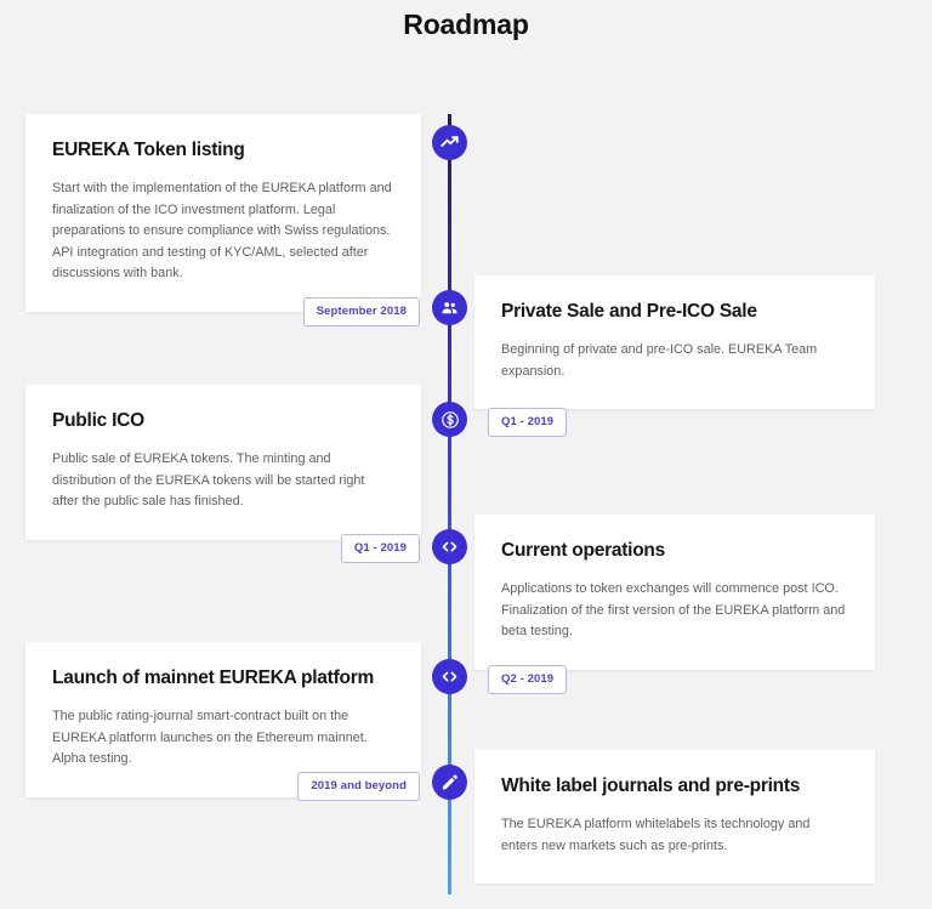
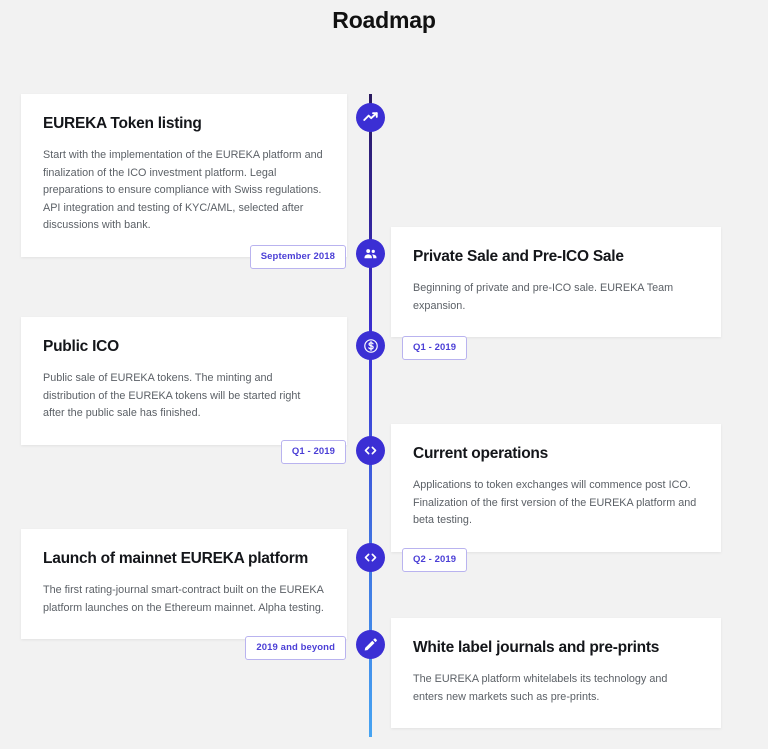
  Roadmap
  EUREKA Token listing
  Start with the implementation of the EUREKA platform and finalization of the ICO investment platform. Legal preparations to ensure compliance with Swiss regulations. API integration and testing of KYC/AML, selected after discussions with bank.
  September 2018
  Private Sale and Pre-ICO Sale
  Beginning of private and pre-ICO sale. EUREKA Team expansion.
  Public ICO
  Public sale of EUREKA tokens. The minting and distribution of the EUREKA tokens will be started right after the public sale has finished.
  Q1 - 2019
  Q1 - 2019
  Current operations
  Applications to token exchanges will commence post ICO. Finalization of the first version of the EUREKA platform and beta testing.
  Launch of mainnet EUREKA platform
- The public rating-journal smart-contract built on the EUREKA platform launches on the Ethereum mainnet. Alpha testing.
+ The first rating-journal smart-contract built on the EUREKA platform launches on the Ethereum mainnet. Alpha testing.
  Q2 - 2019
  2019 and beyond
  White label journals and pre-prints
  The EUREKA platform whitelabels its technology and enters new markets such as pre-prints.
